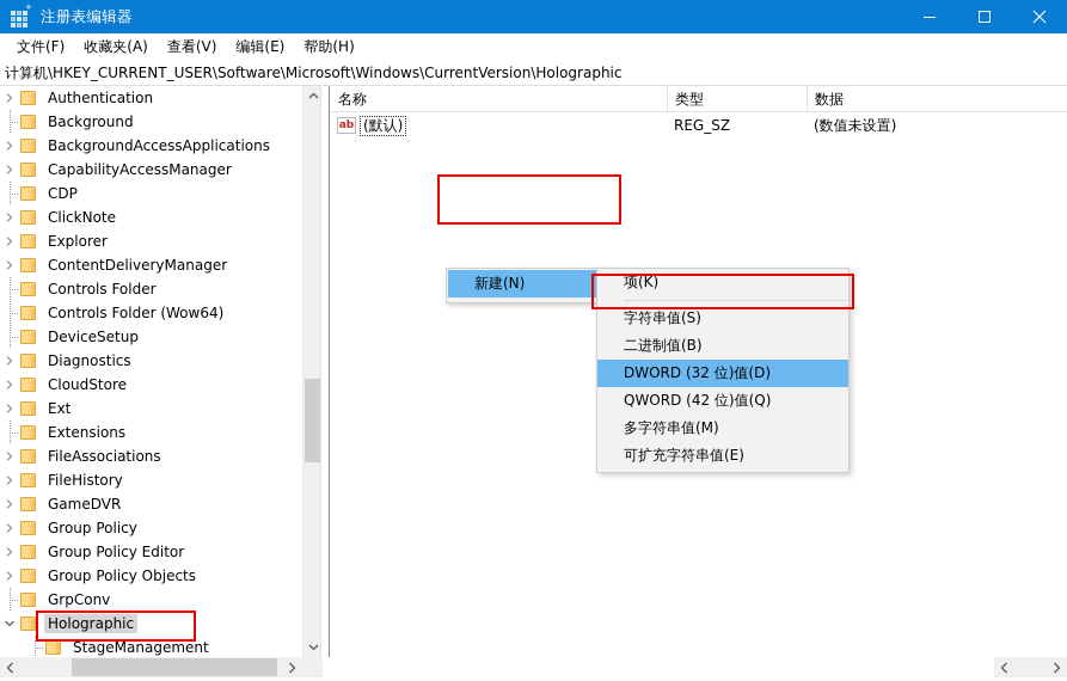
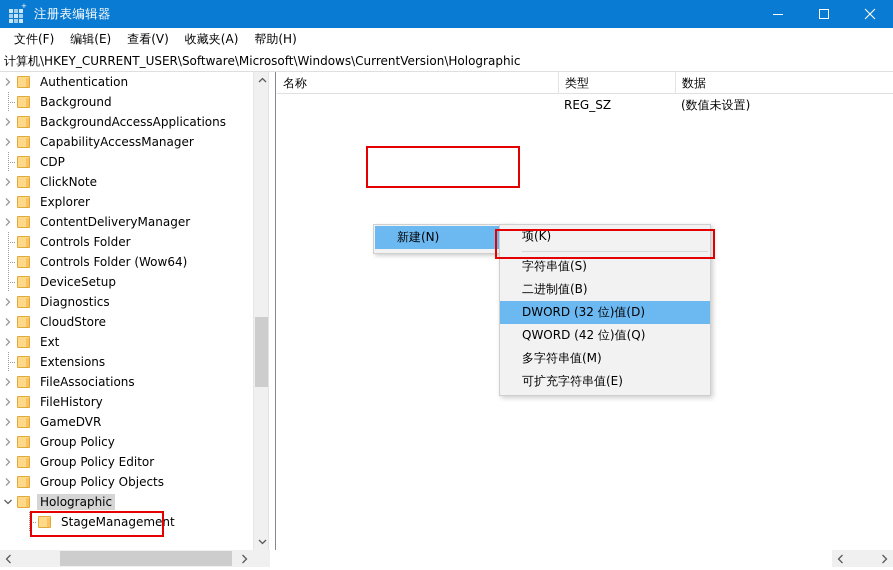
  +
  注册表编辑器
  文件(F)
- 收藏夹(A)
+ 编辑(E)
  查看(V)
- 编辑(E)
+ 收藏夹(A)
  帮助(H)
  计算机\HKEY_CURRENT_USER\Software\Microsoft\Windows\CurrentVersion\Holographic
  Authentication
  Background
  BackgroundAccessApplications
  CapabilityAccessManager
  CDP
  ClickNote
  Explorer
  ContentDeliveryManager
  Controls Folder
  Controls Folder (Wow64)
  DeviceSetup
  Diagnostics
  CloudStore
  Ext
  Extensions
  FileAssociations
  FileHistory
  GameDVR
  Group Policy
  Group Policy Editor
  Group Policy Objects
- GrpConv
  Holographic
  StageManagement
  名称
  类型
  数据
- ab
- (默认)
  REG_SZ
  (数值未设置)
  新建(N)
  项(K)
  字符串值(S)
  二进制值(B)
  DWORD (32 位)值(D)
  QWORD (42 位)值(Q)
  多字符串值(M)
  可扩充字符串值(E)
